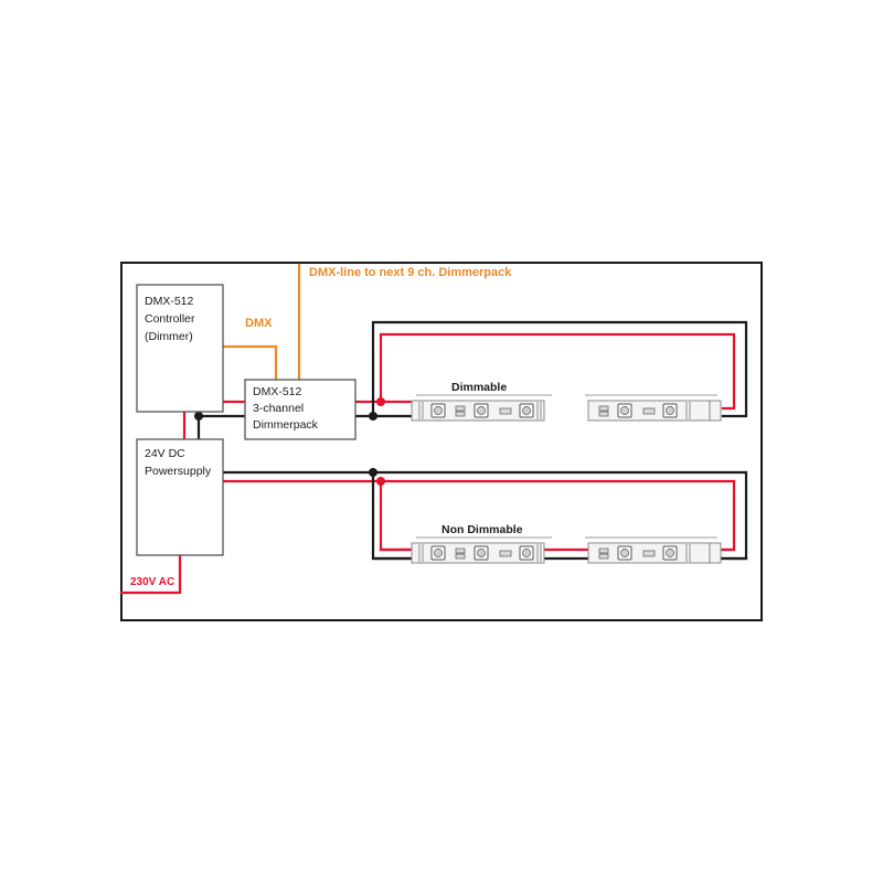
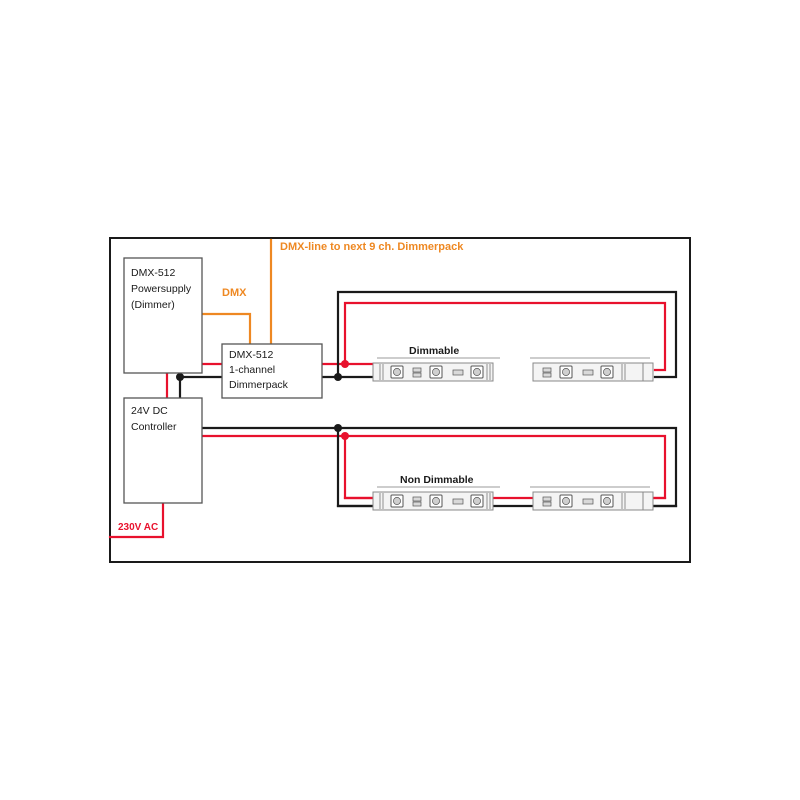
  DMX-512
- Controller
+ Powersupply
  (Dimmer)
  DMX-512
- 3-channel
+ 1-channel
  Dimmerpack
  24V DC
- Powersupply
+ Controller
  DMX-line to next 9 ch. Dimmerpack
  DMX
  230V AC
  Dimmable
  Non Dimmable
